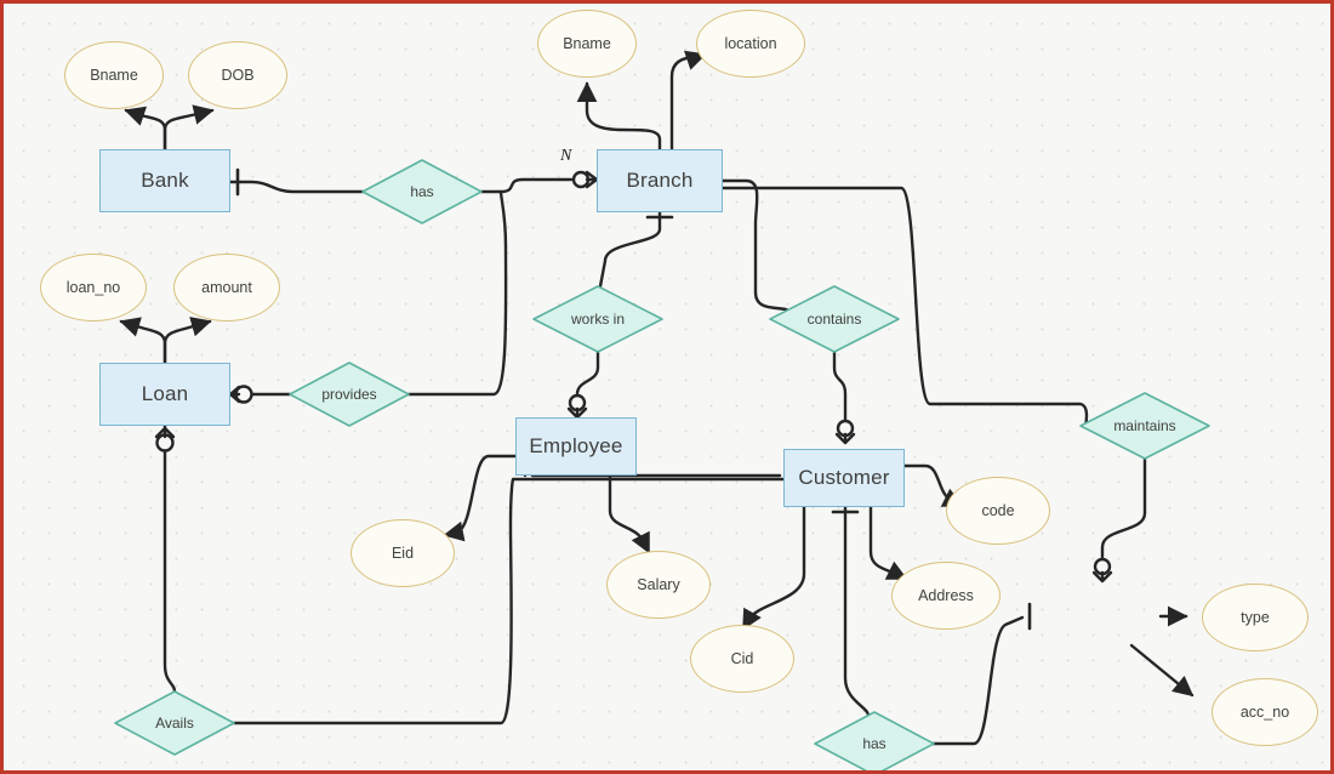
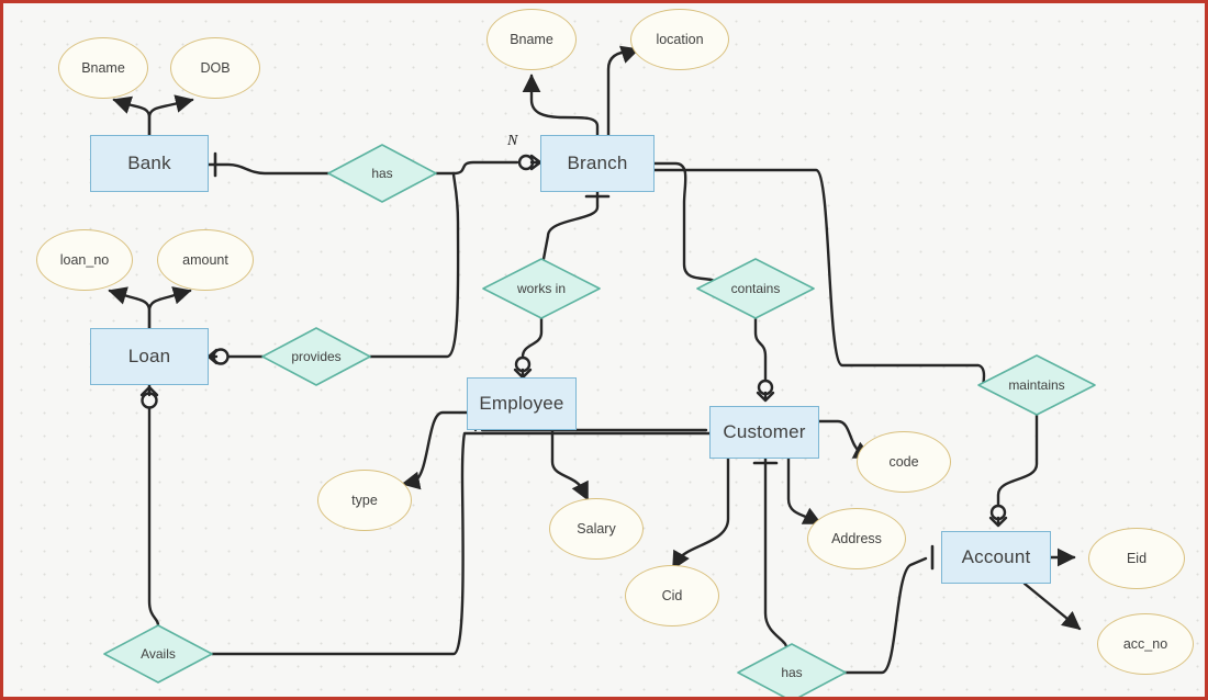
  has
  provides
  works in
  contains
  maintains
  Avails
  has
  Bank
  Branch
  Loan
  Employee
  Customer
+ Account
  Bname
  DOB
  Bname
  location
  loan_no
  amount
- Eid
+ type
  Salary
  Cid
  code
  Address
- type
+ Eid
  acc_no
  N
